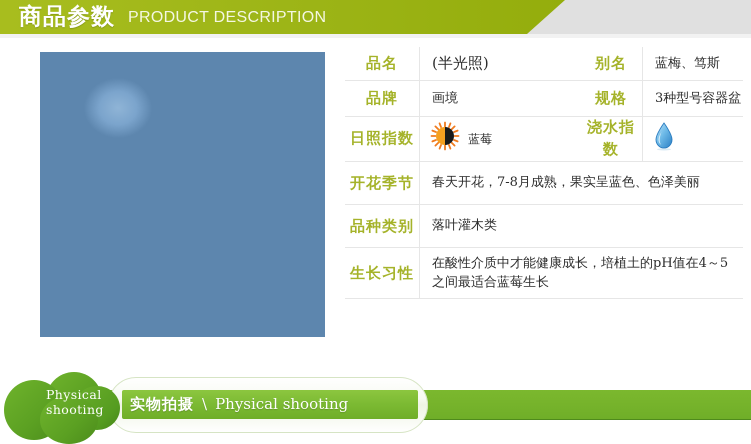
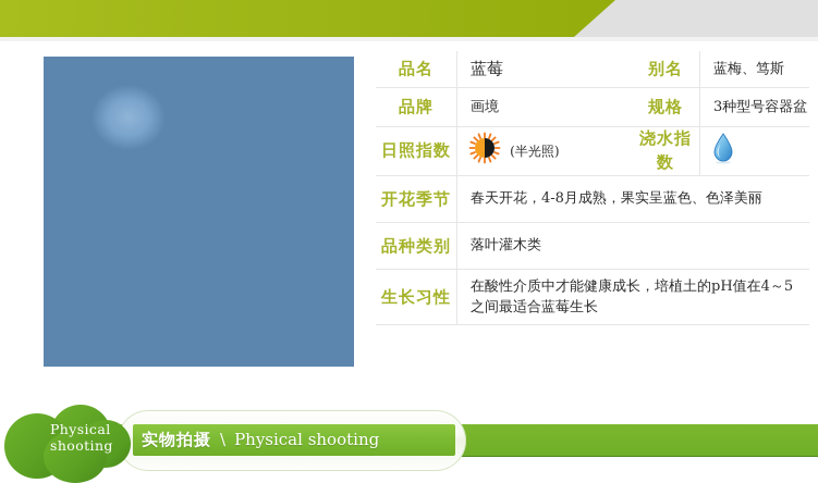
- 商品参数
- PRODUCT DESCRIPTION
- 品名	(半光照)	别名	蓝梅、笃斯
+ 品名	蓝莓	别名	蓝梅、笃斯
  品牌	画境	规格	3种型号容器盆
- 日照指数	蓝莓	浇水指数
+ 日照指数	(半光照)	浇水指数
- 开花季节	春天开花，7-8月成熟，果实呈蓝色、色泽美丽
+ 开花季节	春天开花，4-8月成熟，果实呈蓝色、色泽美丽
  品种类别	落叶灌木类
  生长习性	在酸性介质中才能健康成长，培植土的pH值在4～5之间最适合蓝莓生长
  实物拍摄 \ Physical shooting
  Physical
  shooting
